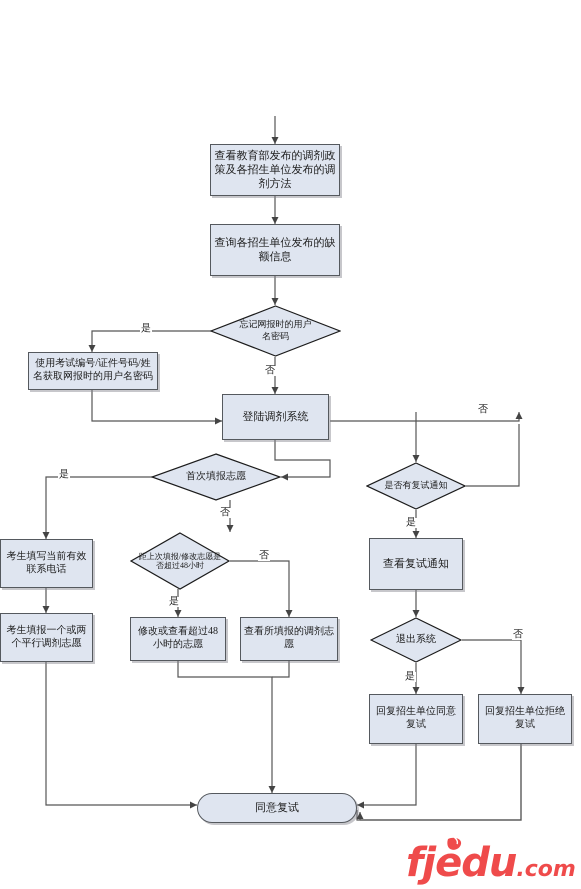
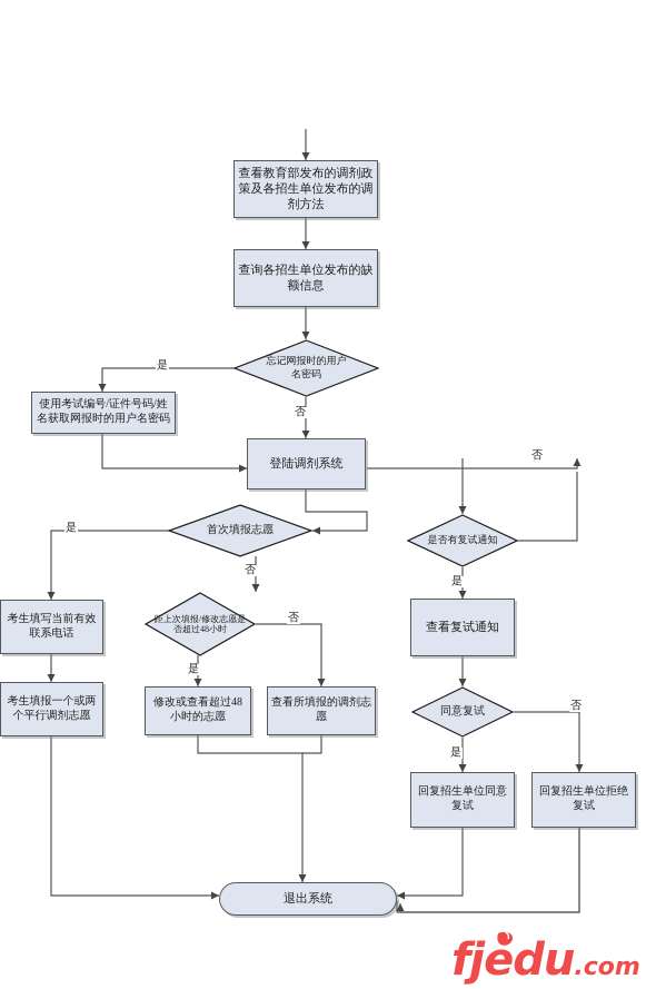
  查看教育部发布的调剂政策及各招生单位发布的调剂方法
  查询各招生单位发布的缺额信息
  忘记网报时的用户名密码
  使用考试编号/证件号码/姓名获取网报时的用户名密码
  登陆调剂系统
  首次填报志愿
  考生填写当前有效联系电话
  考生填报一个或两个平行调剂志愿
  距上次填报/修改志愿是否超过48小时
  修改或查看超过48小时的志愿
  查看所填报的调剂志愿
  是否有复试通知
  查看复试通知
- 退出系统
+ 同意复试
  回复招生单位同意复试
  回复招生单位拒绝复试
- 同意复试
+ 退出系统
  是
  否
  是
  否
  是
  否
  否
  是
  是
  否
  fjedu.com
